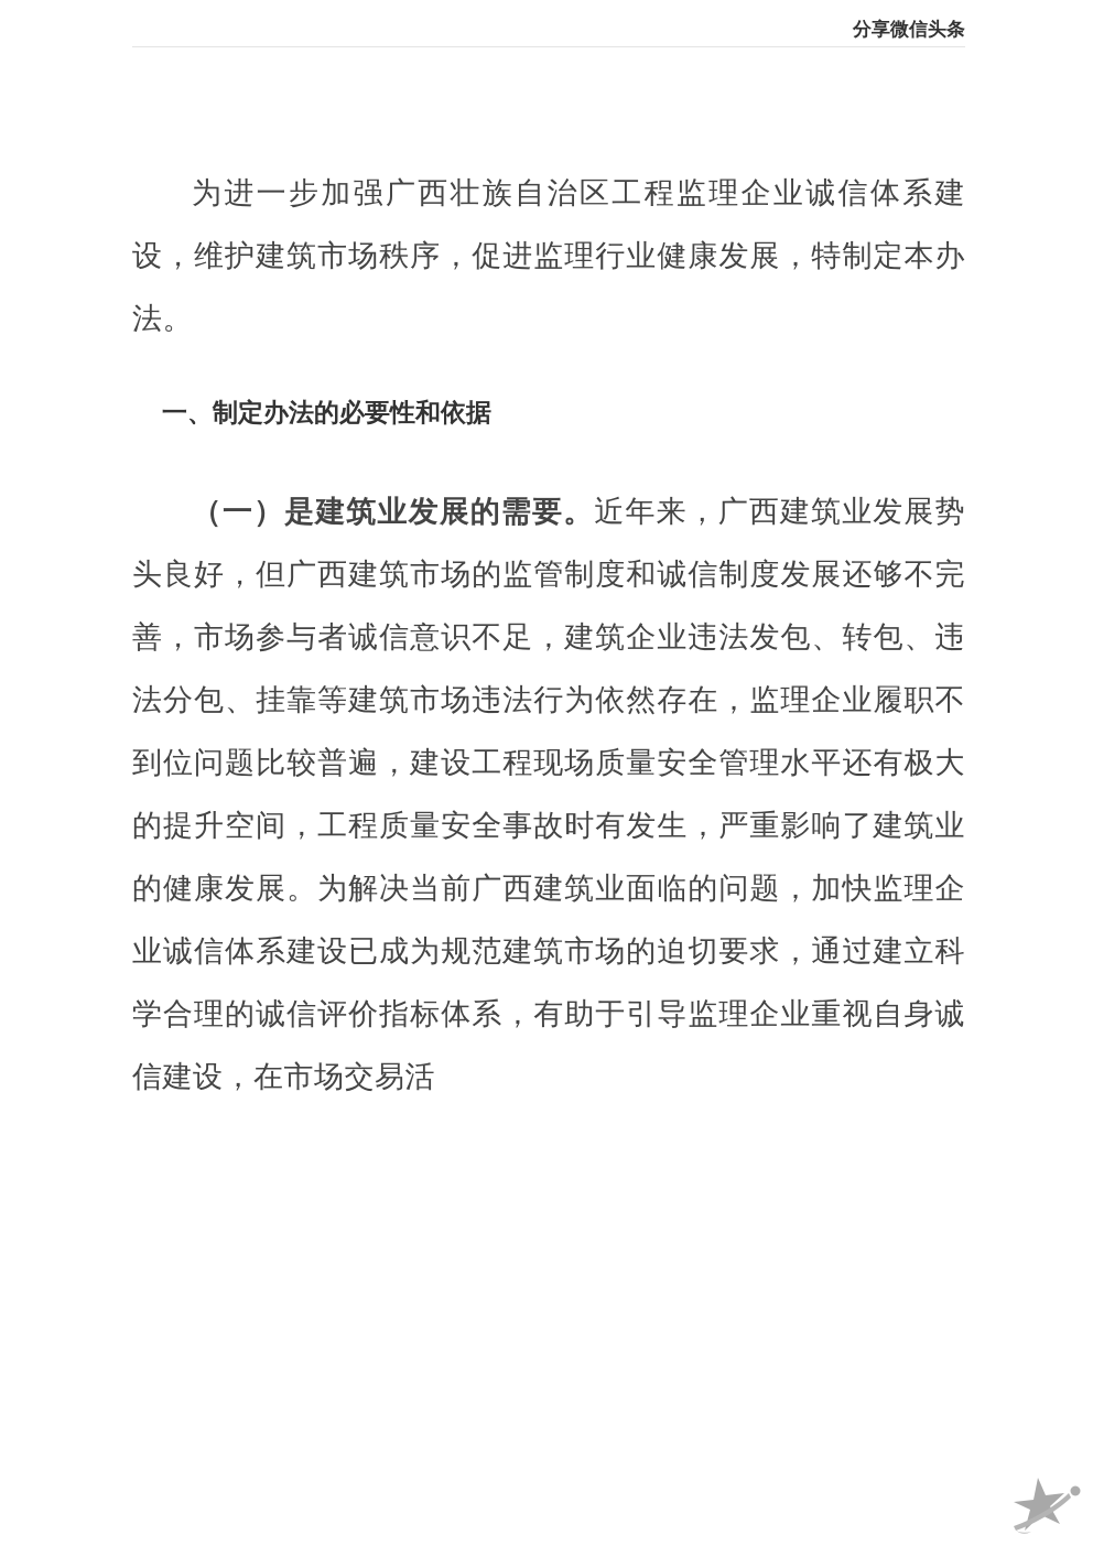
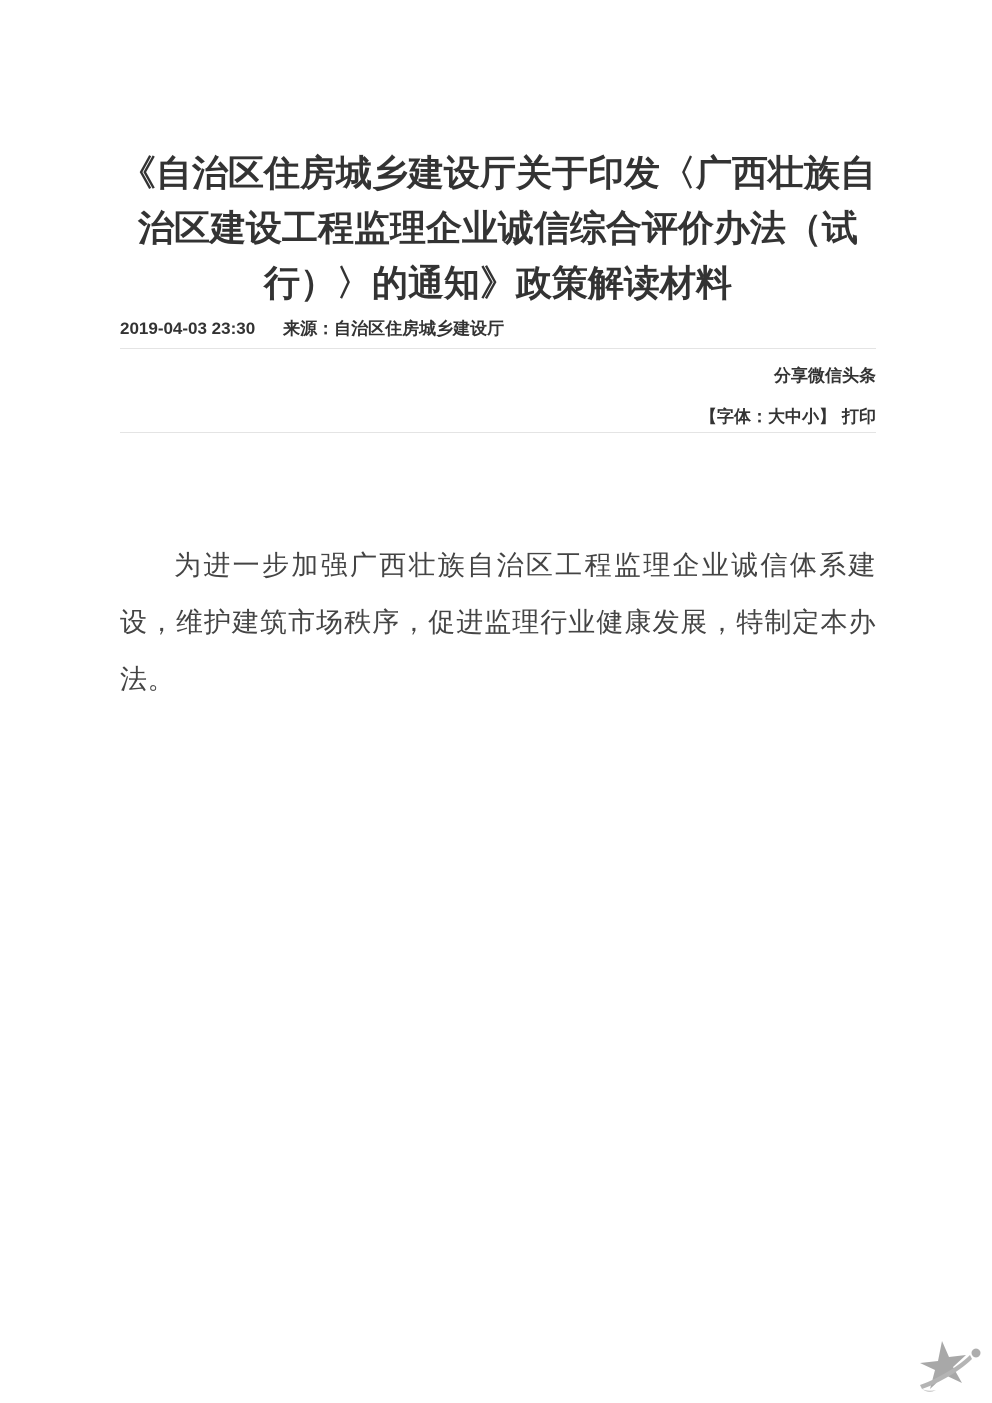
+ 《自治区住房城乡建设厅关于印发〈广西壮族自治区建设工程监理企业诚信综合评价办法（试行）〉的通知》政策解读材料
+ 2019-04-03 23:30 来源：自治区住房城乡建设厅
  分享微信头条
+ 【字体：大中小】 打印
  为进一步加强广西壮族自治区工程监理企业诚信体系建设，维护建筑市场秩序，促进监理行业健康发展，特制定本办法。
- 一、制定办法的必要性和依据
- （一）是建筑业发展的需要。近年来，广西建筑业发展势头良好，但广西建筑市场的监管制度和诚信制度发展还够不完善，市场参与者诚信意识不足，建筑企业违法发包、转包、违法分包、挂靠等建筑市场违法行为依然存在，监理企业履职不到位问题比较普遍，建设工程现场质量安全管理水平还有极大的提升空间，工程质量安全事故时有发生，严重影响了建筑业的健康发展。为解决当前广西建筑业面临的问题，加快监理企业诚信体系建设已成为规范建筑市场的迫切要求，通过建立科学合理的诚信评价指标体系，有助于引导监理企业重视自身诚信建设，在市场交易活
